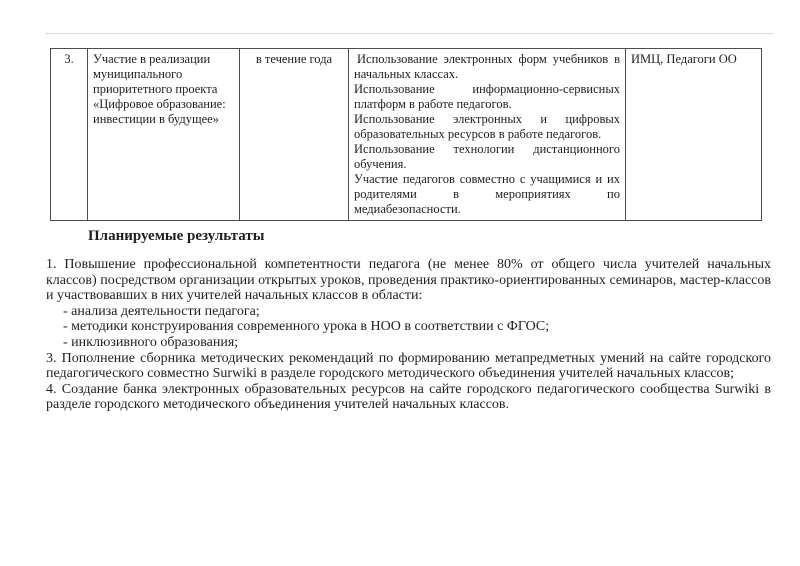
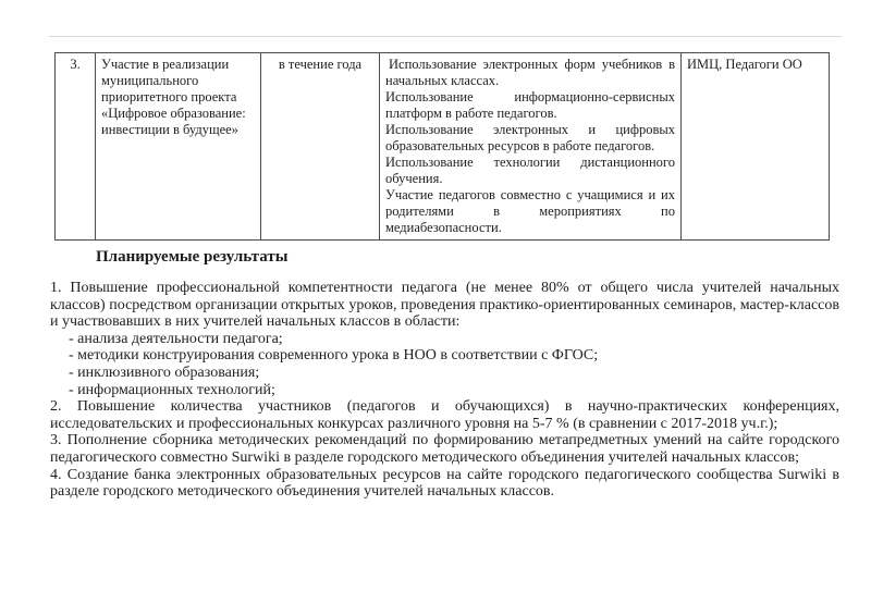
  3.	Участие в реализации муниципального приоритетного проекта «Цифровое образование: инвестиции в будущее»	в течение года	Использование электронных форм учебников в начальных классах. Использование информационно-сервисных платформ в работе педагогов. Использование электронных и цифровых образовательных ресурсов в работе педагогов. Использование технологии дистанционного обучения. Участие педагогов совместно с учащимися и их родителями в мероприятиях по медиабезопасности.	ИМЦ, Педагоги ОО
  Планируемые результаты
  1. Повышение профессиональной компетентности педагога (не менее 80% от общего числа учителей начальных классов) посредством организации открытых уроков, проведения практико-ориентированных семинаров, мастер-классов и участвовавших в них учителей начальных классов в области:
  - анализа деятельности педагога;
  - методики конструирования современного урока в НОО в соответствии с ФГОС;
  - инклюзивного образования;
+ - информационных технологий;
+ 2. Повышение количества участников (педагогов и обучающихся) в научно-практических конференциях, исследовательских и профессиональных конкурсах различного уровня на 5-7 % (в сравнении с 2017-2018 уч.г.);
  3. Пополнение сборника методических рекомендаций по формированию метапредметных умений на сайте городского педагогического совместно Surwiki в разделе городского методического объединения учителей начальных классов;
  4. Создание банка электронных образовательных ресурсов на сайте городского педагогического сообщества Surwiki в разделе городского методического объединения учителей начальных классов.
